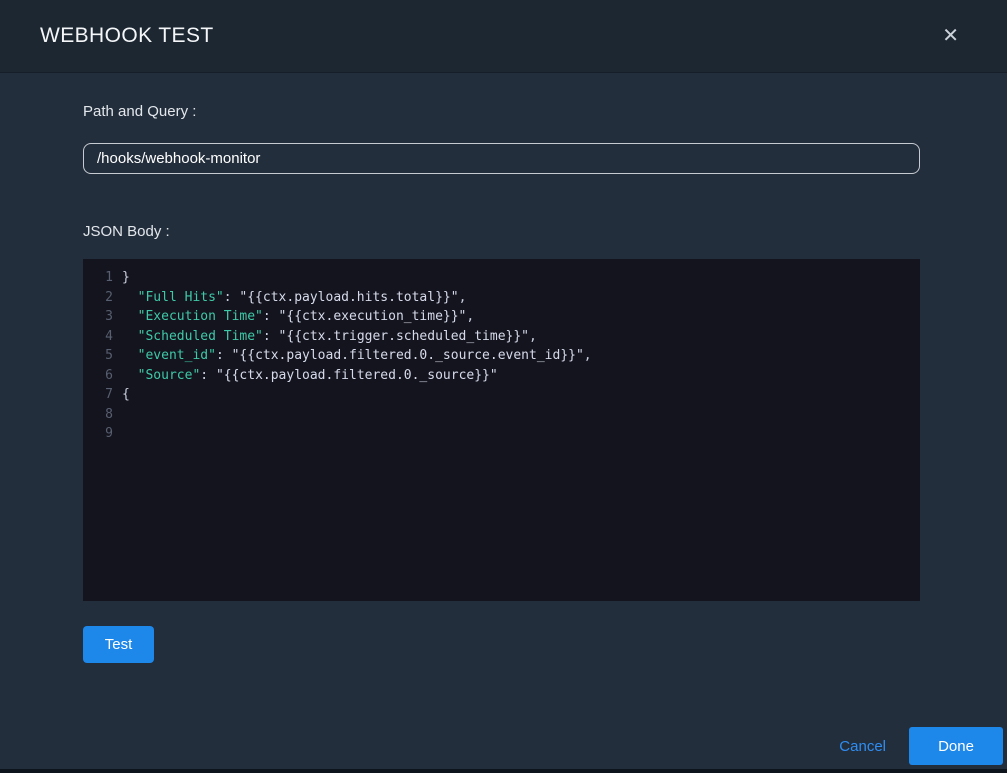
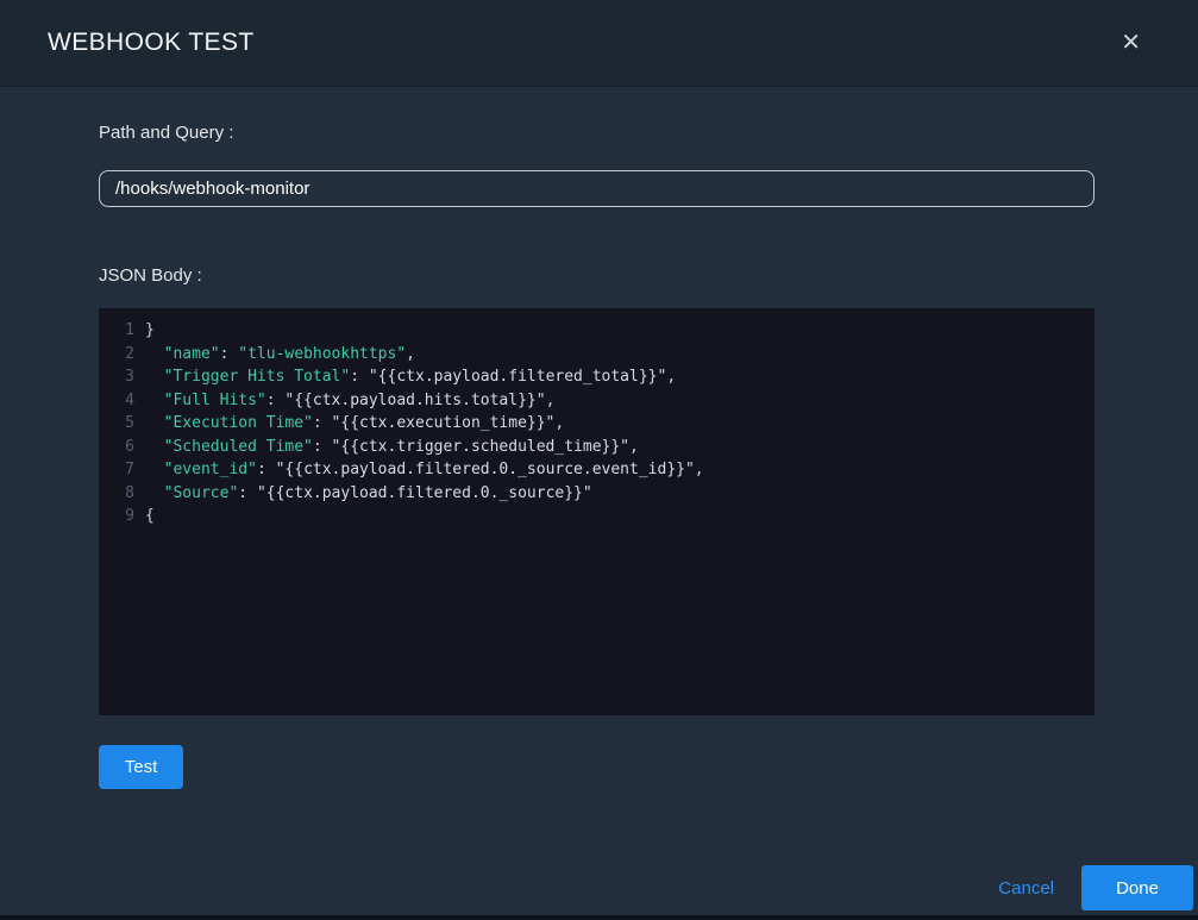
  WEBHOOK TEST
  ✕
  Path and Query :
  /hooks/webhook-monitor
  JSON Body :
  1
  2
  3
  4
  5
  6
  7
  8
  9
  }
+ "name": "tlu-webhookhttps",
+ "Trigger Hits Total": "{{ctx.payload.filtered_total}}",
  "Full Hits": "{{ctx.payload.hits.total}}",
  "Execution Time": "{{ctx.execution_time}}",
  "Scheduled Time": "{{ctx.trigger.scheduled_time}}",
  "event_id": "{{ctx.payload.filtered.0._source.event_id}}",
  "Source": "{{ctx.payload.filtered.0._source}}"
  {
  Test
  Cancel
  Done
